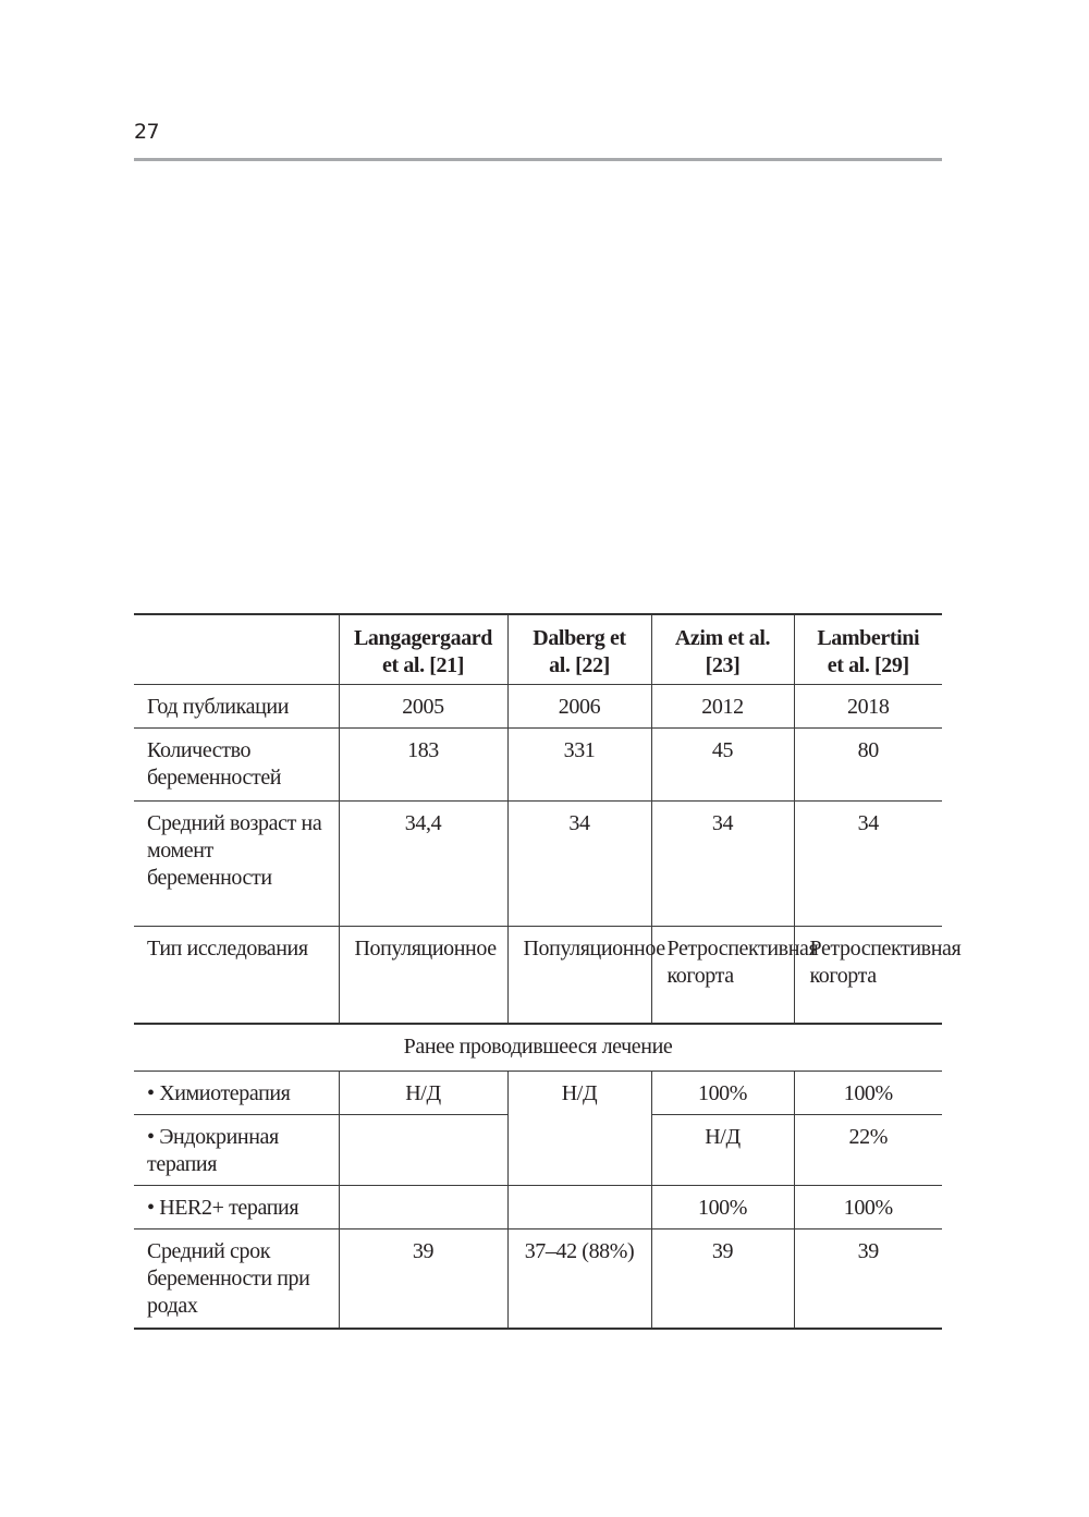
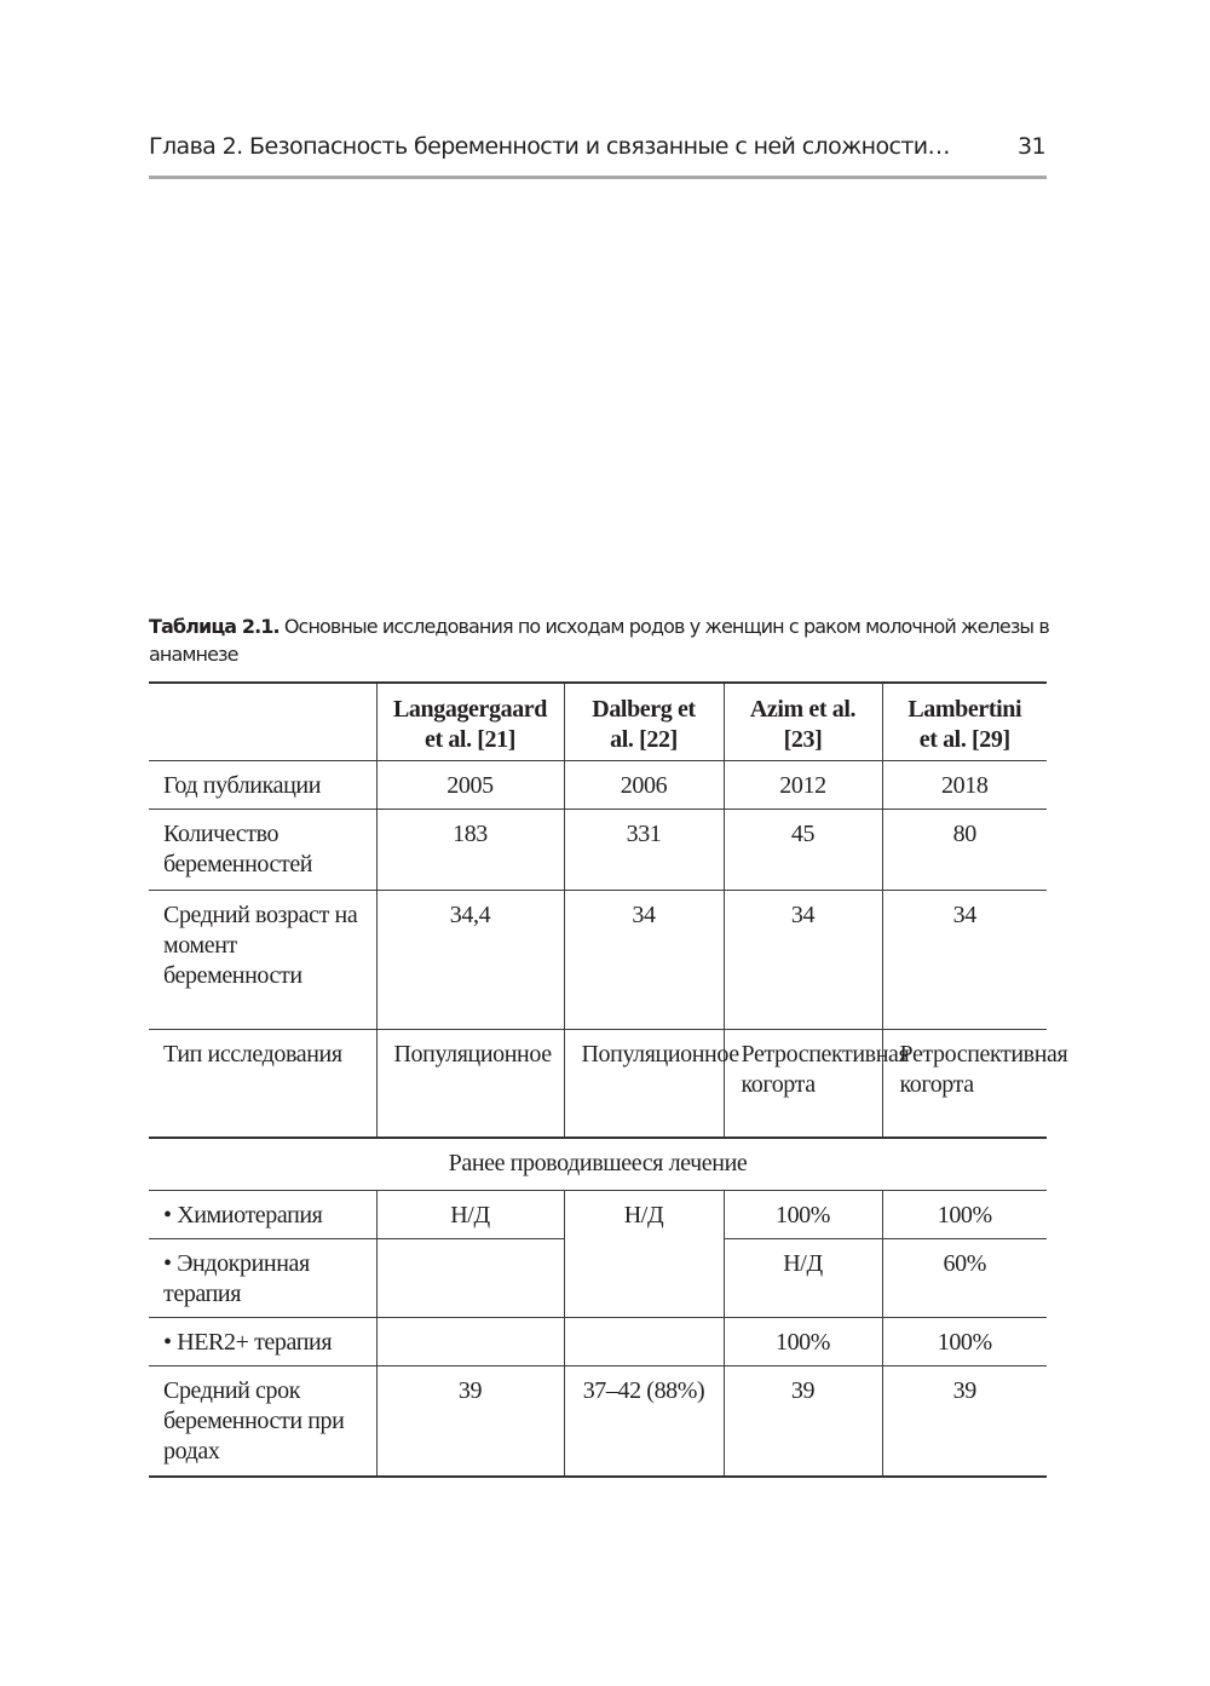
+ Глава 2. Безопасность беременности и связанные с ней сложности…
- 27
+ 31
+ Таблица 2.1. Основные исследования по исходам родов у женщин с раком молочной железы в анамнезе
  	Langagergaard et al. [21]	Dalberg et al. [22]	Azim et al. [23]	Lambertini et al. [29]
  Год публикации	2005	2006	2012	2018
  Количество беременностей	183	331	45	80
  Средний возраст на момент беременности	34,4	34	34	34
  Тип исследования	Популяционное	Популяционное	Ретроспективна когорта	Ретроспективная когорта
  Ранее проводившееся лечение
  • Химиотерапия	Н/Д	Н/Д	100%	100%
- • Эндокринная терапия		Н/Д	22%
+ • Эндокринная терапия		Н/Д	60%
  • HER2+ терапия			100%	100%
  Средний срок беременности при родах	39	37–42 (88%)	39	39
